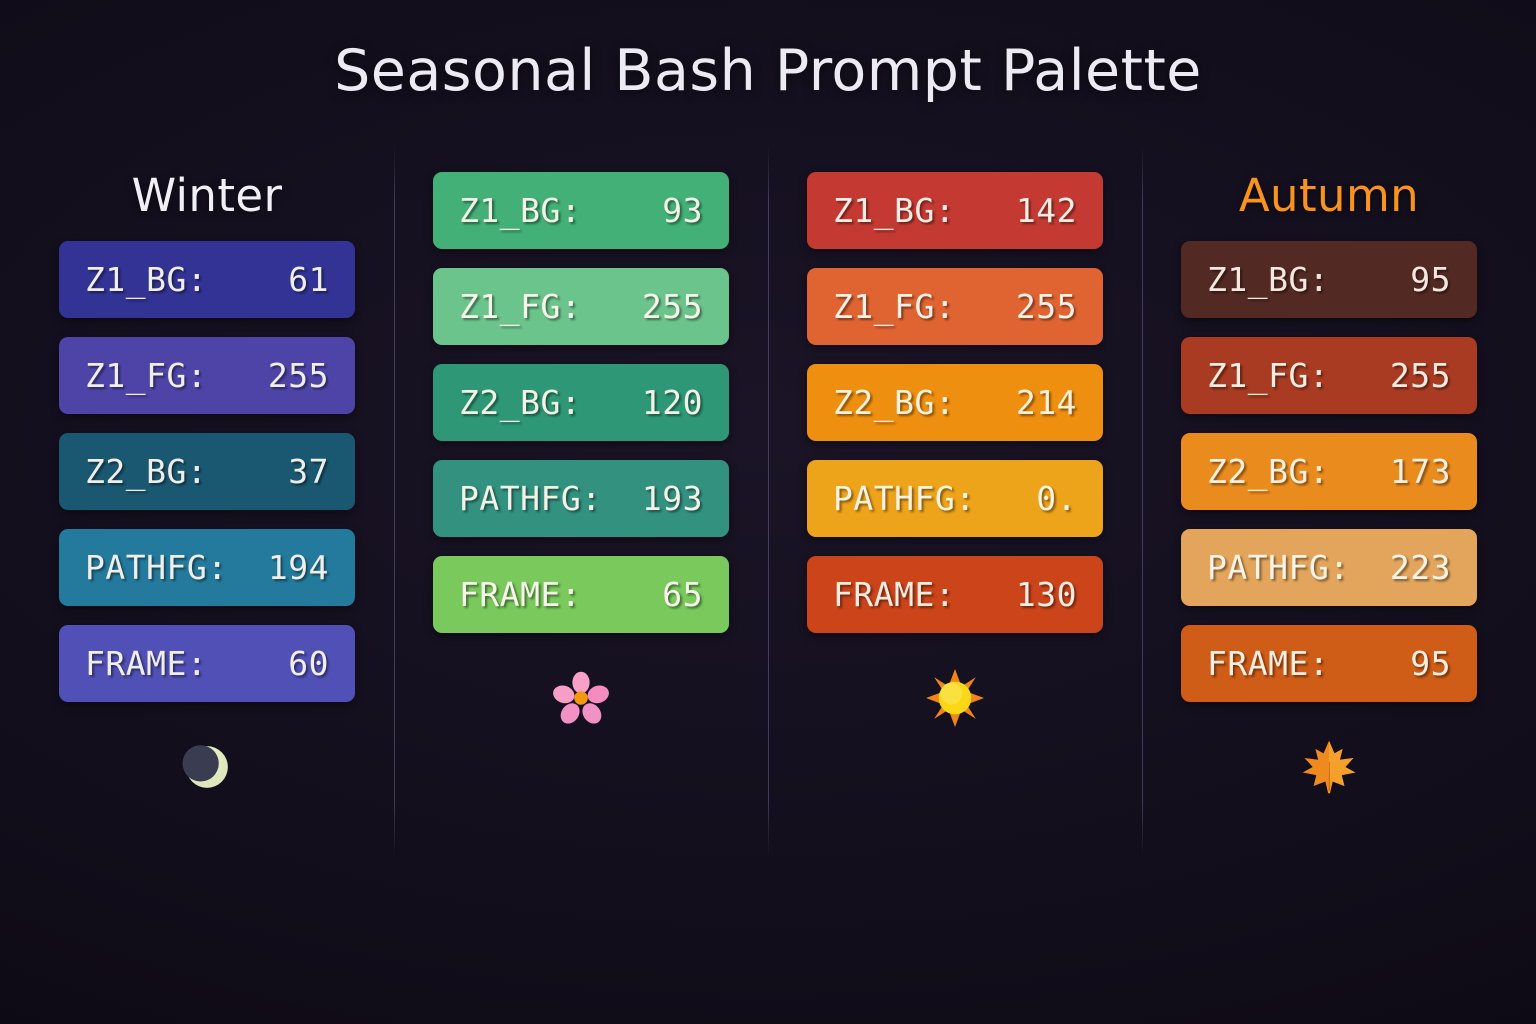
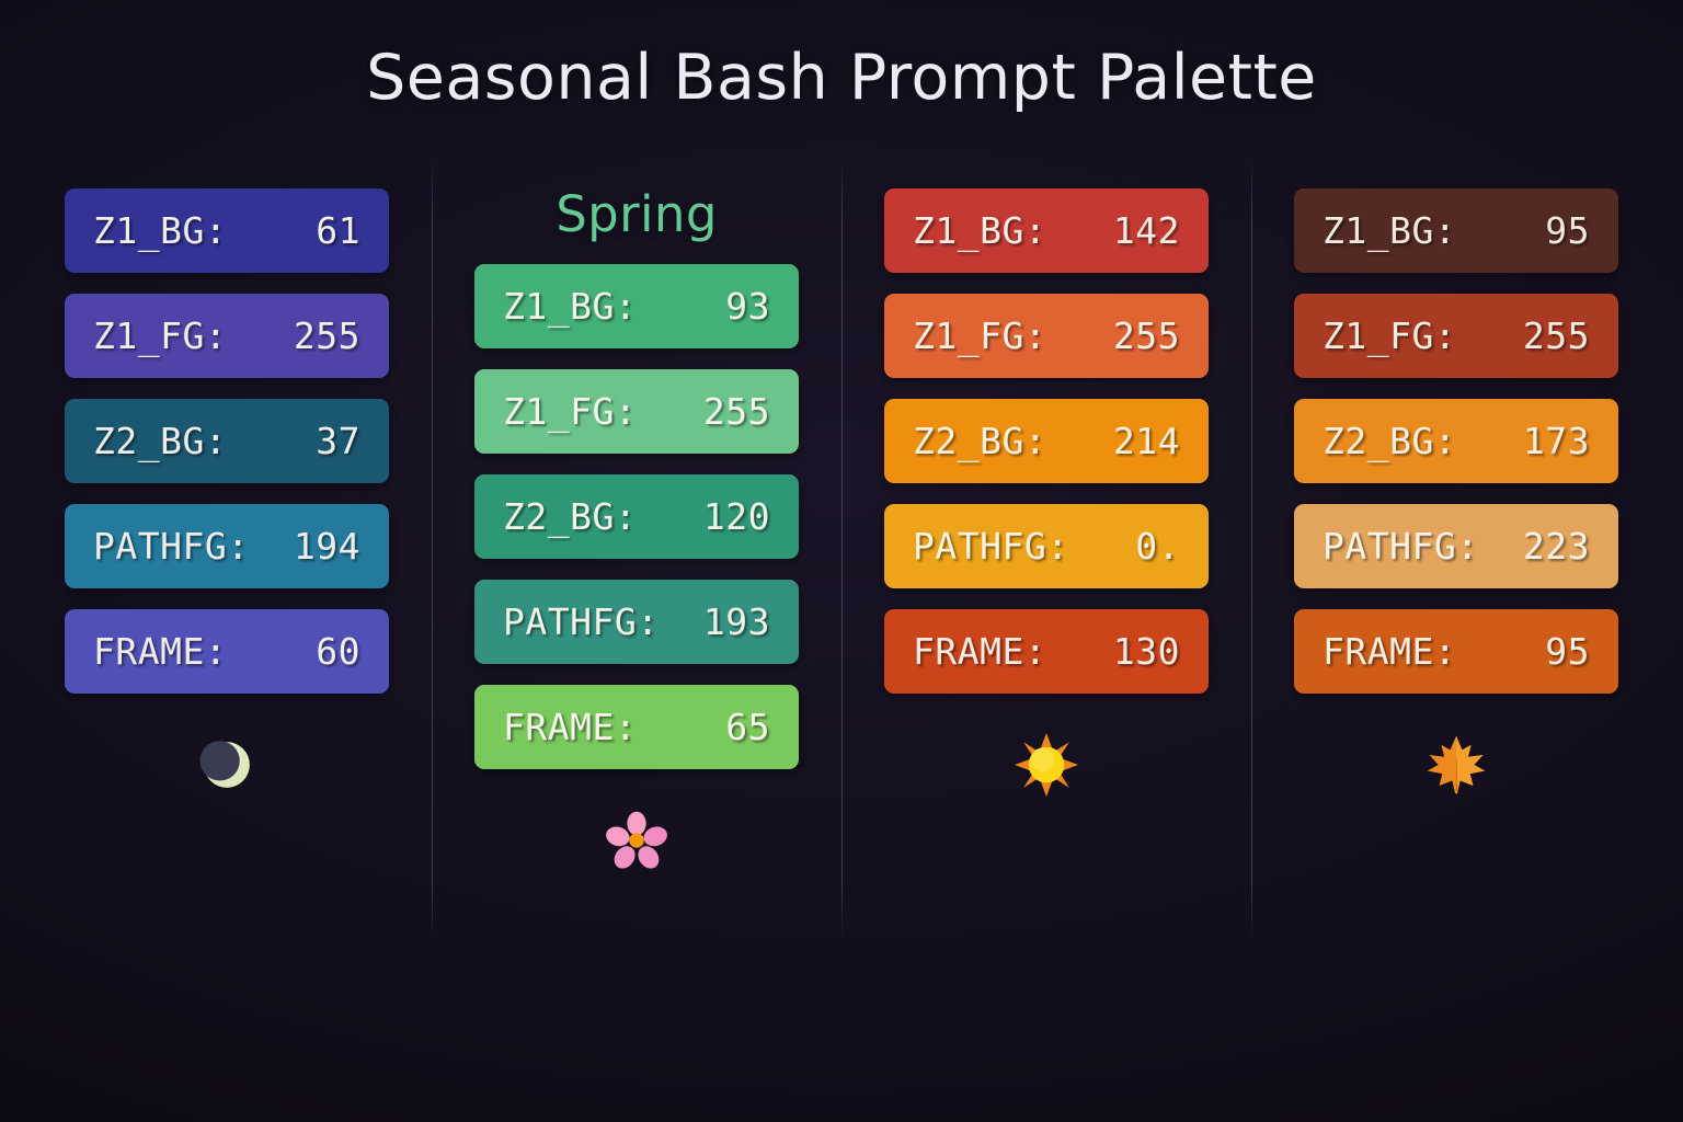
  Seasonal Bash Prompt Palette
- Winter
  Z1_BG:
  61
  Z1_FG:
  255
  Z2_BG:
  37
  PATHFG:
  194
  FRAME:
  60
+ Spring
  Z1_BG:
  93
  Z1_FG:
  255
  Z2_BG:
  120
  PATHFG:
  193
  FRAME:
  65
  Z1_BG:
  142
  Z1_FG:
  255
  Z2_BG:
  214
  PATHFG:
  0.
  FRAME:
  130
- Autumn
  Z1_BG:
  95
  Z1_FG:
  255
  Z2_BG:
  173
  PATHFG:
  223
  FRAME:
  95
